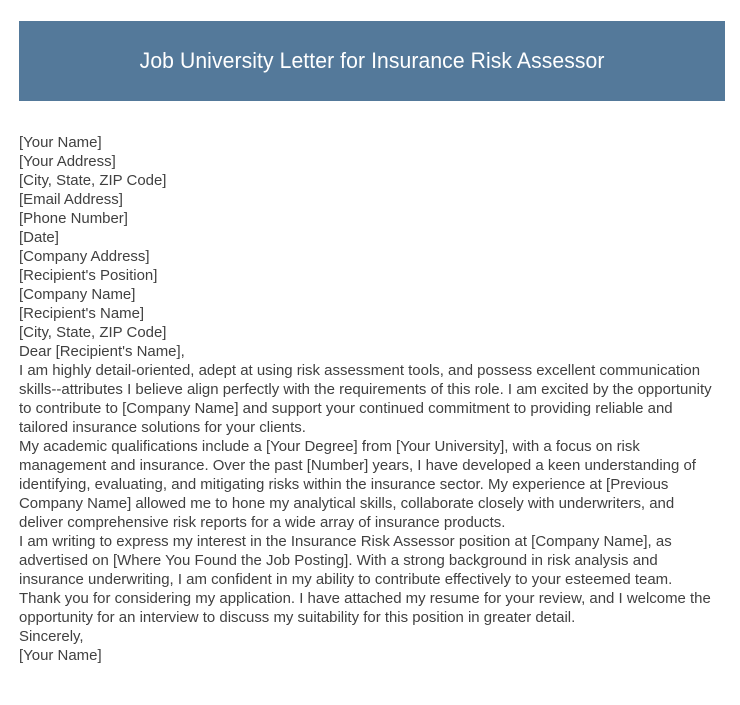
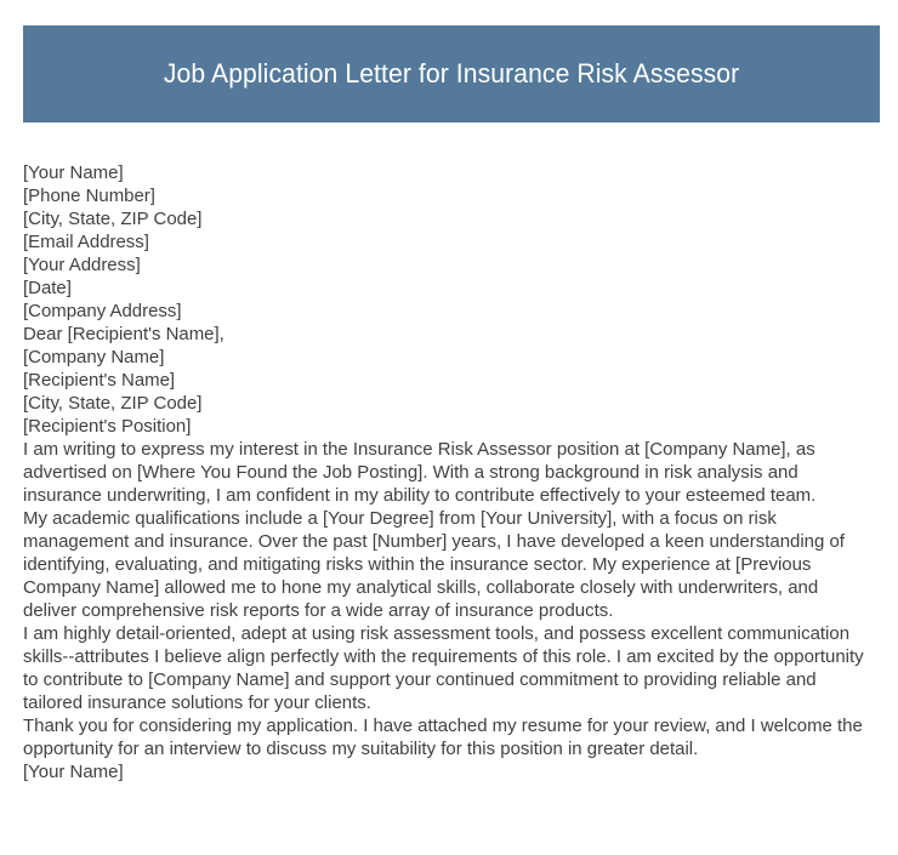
- Job University Letter for Insurance Risk Assessor
+ Job Application Letter for Insurance Risk Assessor
  [Your Name]
- [Your Address]
+ [Phone Number]
  [City, State, ZIP Code]
  [Email Address]
- [Phone Number]
+ [Your Address]
  [Date]
  [Company Address]
- [Recipient's Position]
+ Dear [Recipient's Name],
  [Company Name]
  [Recipient's Name]
  [City, State, ZIP Code]
- Dear [Recipient's Name],
+ [Recipient's Position]
- I am highly detail-oriented, adept at using risk assessment tools, and possess excellent communication skills--attributes I believe align perfectly with the requirements of this role. I am excited by the opportunity to contribute to [Company Name] and support your continued commitment to providing reliable and tailored insurance solutions for your clients.
+ I am writing to express my interest in the Insurance Risk Assessor position at [Company Name], as advertised on [Where You Found the Job Posting]. With a strong background in risk analysis and insurance underwriting, I am confident in my ability to contribute effectively to your esteemed team.
  My academic qualifications include a [Your Degree] from [Your University], with a focus on risk management and insurance. Over the past [Number] years, I have developed a keen understanding of identifying, evaluating, and mitigating risks within the insurance sector. My experience at [Previous Company Name] allowed me to hone my analytical skills, collaborate closely with underwriters, and deliver comprehensive risk reports for a wide array of insurance products.
- I am writing to express my interest in the Insurance Risk Assessor position at [Company Name], as advertised on [Where You Found the Job Posting]. With a strong background in risk analysis and insurance underwriting, I am confident in my ability to contribute effectively to your esteemed team.
+ I am highly detail-oriented, adept at using risk assessment tools, and possess excellent communication skills--attributes I believe align perfectly with the requirements of this role. I am excited by the opportunity to contribute to [Company Name] and support your continued commitment to providing reliable and tailored insurance solutions for your clients.
  Thank you for considering my application. I have attached my resume for your review, and I welcome the opportunity for an interview to discuss my suitability for this position in greater detail.
- Sincerely,
  [Your Name]
